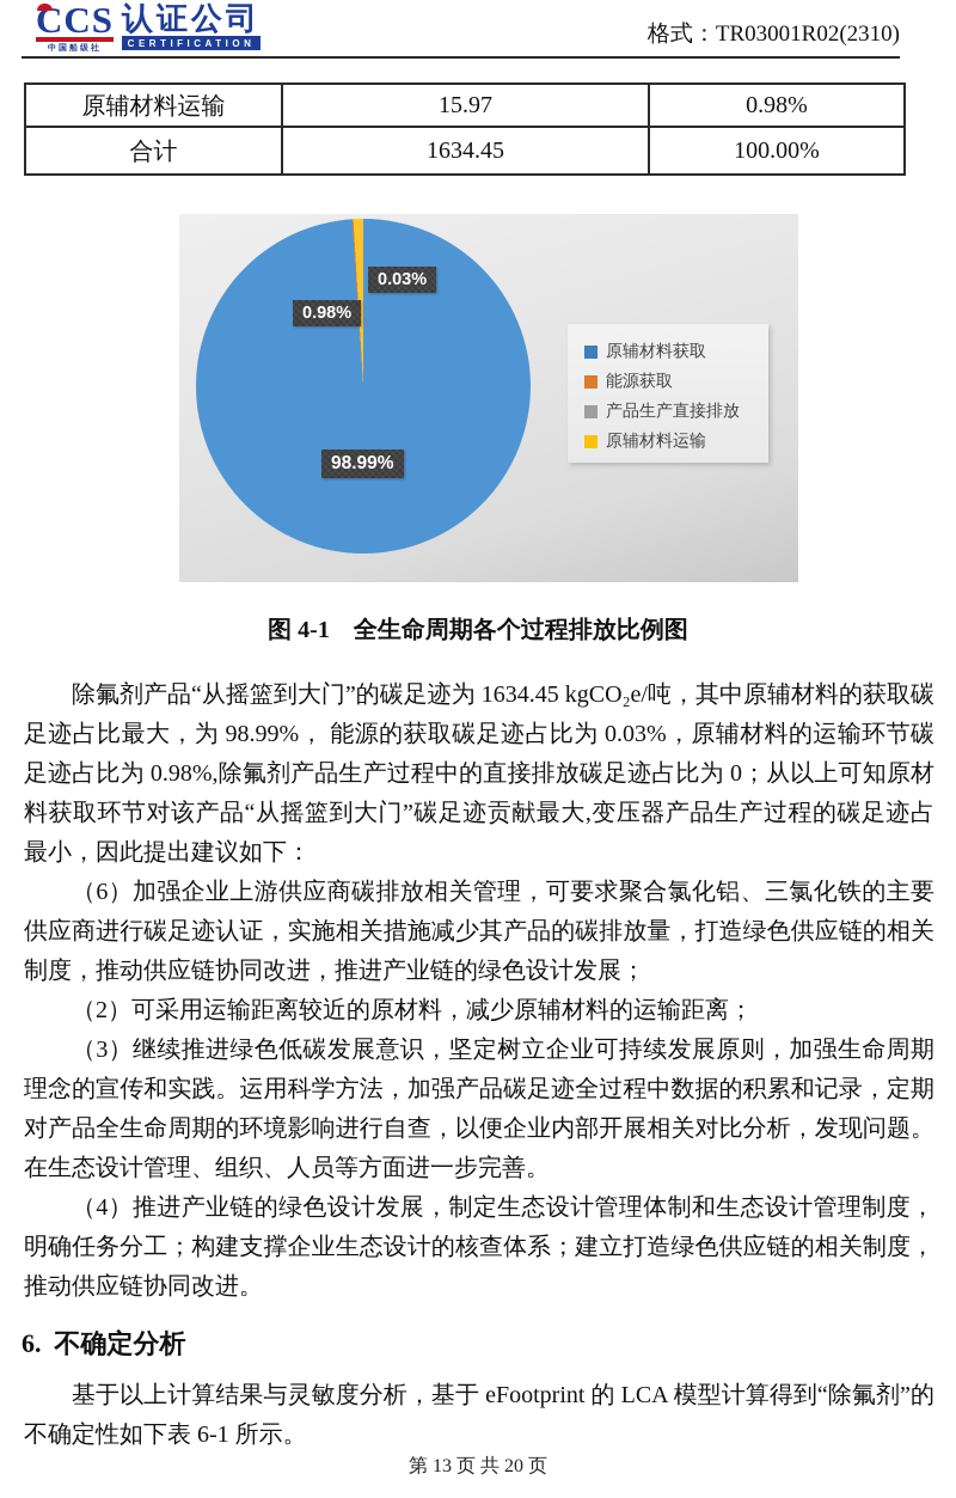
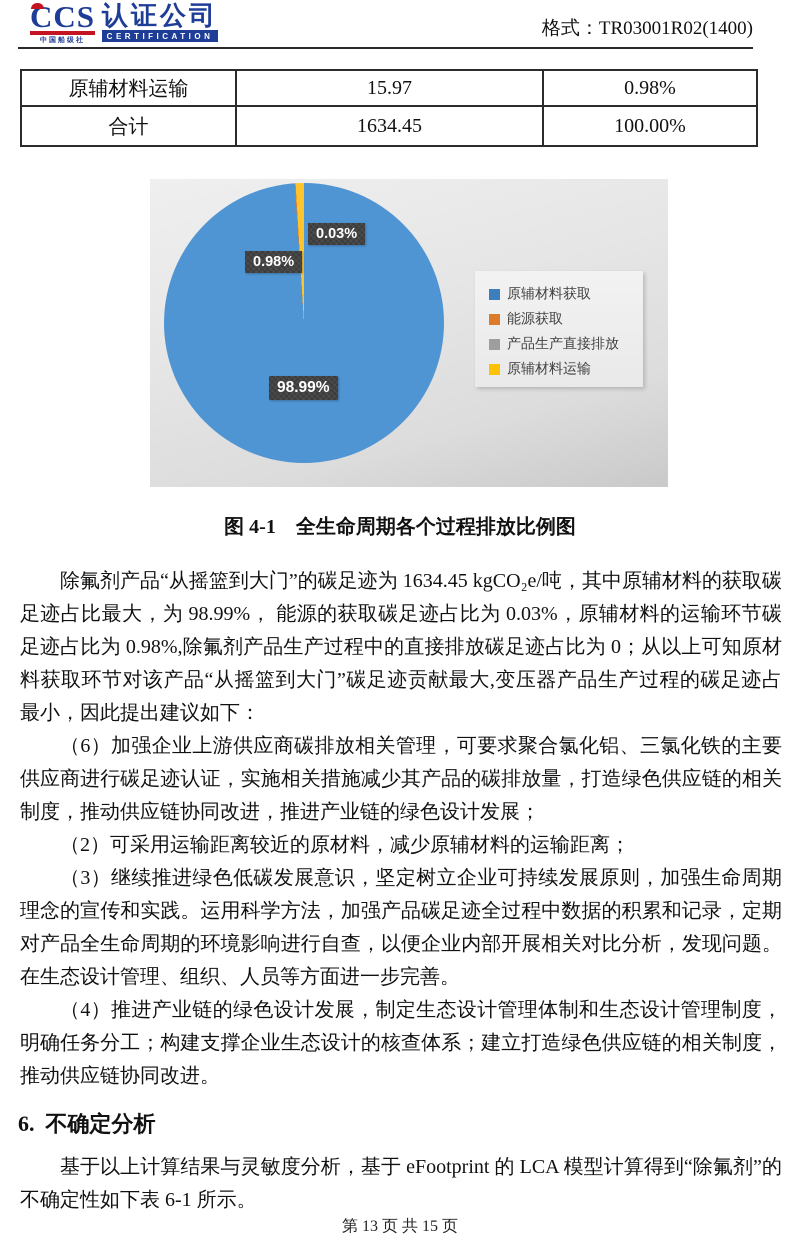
  CCS
  认证公司
  CERTIFICATION
- 格式：TR03001R02(2310)
+ 格式：TR03001R02(1400)
  原辅材料运输	15.97	0.98%
  合计	1634.45	100.00%
  0.03%
  0.98%
  98.99%
  原辅材料获取
  能源获取
  产品生产直接排放
  原辅材料运输
  图 4-1 全生命周期各个过程排放比例图
  除氟剂产品“从摇篮到大门”的碳足迹为 1634.45 kgCO₂e/吨，其中原辅材料的获取碳足迹占比最大，为 98.99%， 能源的获取碳足迹占比为 0.03%，原辅材料的运输环节碳足迹占比为 0.98%,除氟剂产品生产过程中的直接排放碳足迹占比为 0；从以上可知原材料获取环节对该产品“从摇篮到大门”碳足迹贡献最大,变压器产品生产过程的碳足迹占最小，因此提出建议如下：
  （6）加强企业上游供应商碳排放相关管理，可要求聚合氯化铝、三氯化铁的主要供应商进行碳足迹认证，实施相关措施减少其产品的碳排放量，打造绿色供应链的相关制度，推动供应链协同改进，推进产业链的绿色设计发展；
  （2）可采用运输距离较近的原材料，减少原辅材料的运输距离；
  （3）继续推进绿色低碳发展意识，坚定树立企业可持续发展原则，加强生命周期理念的宣传和实践。运用科学方法，加强产品碳足迹全过程中数据的积累和记录，定期对产品全生命周期的环境影响进行自查，以便企业内部开展相关对比分析，发现问题。在生态设计管理、组织、人员等方面进一步完善。
  （4）推进产业链的绿色设计发展，制定生态设计管理体制和生态设计管理制度，明确任务分工；构建支撑企业生态设计的核查体系；建立打造绿色供应链的相关制度，推动供应链协同改进。
  6. 不确定分析
  基于以上计算结果与灵敏度分析，基于 eFootprint 的 LCA 模型计算得到“除氟剂”的不确定性如下表 6-1 所示。
- 第 13 页 共 20 页
+ 第 13 页 共 15 页
